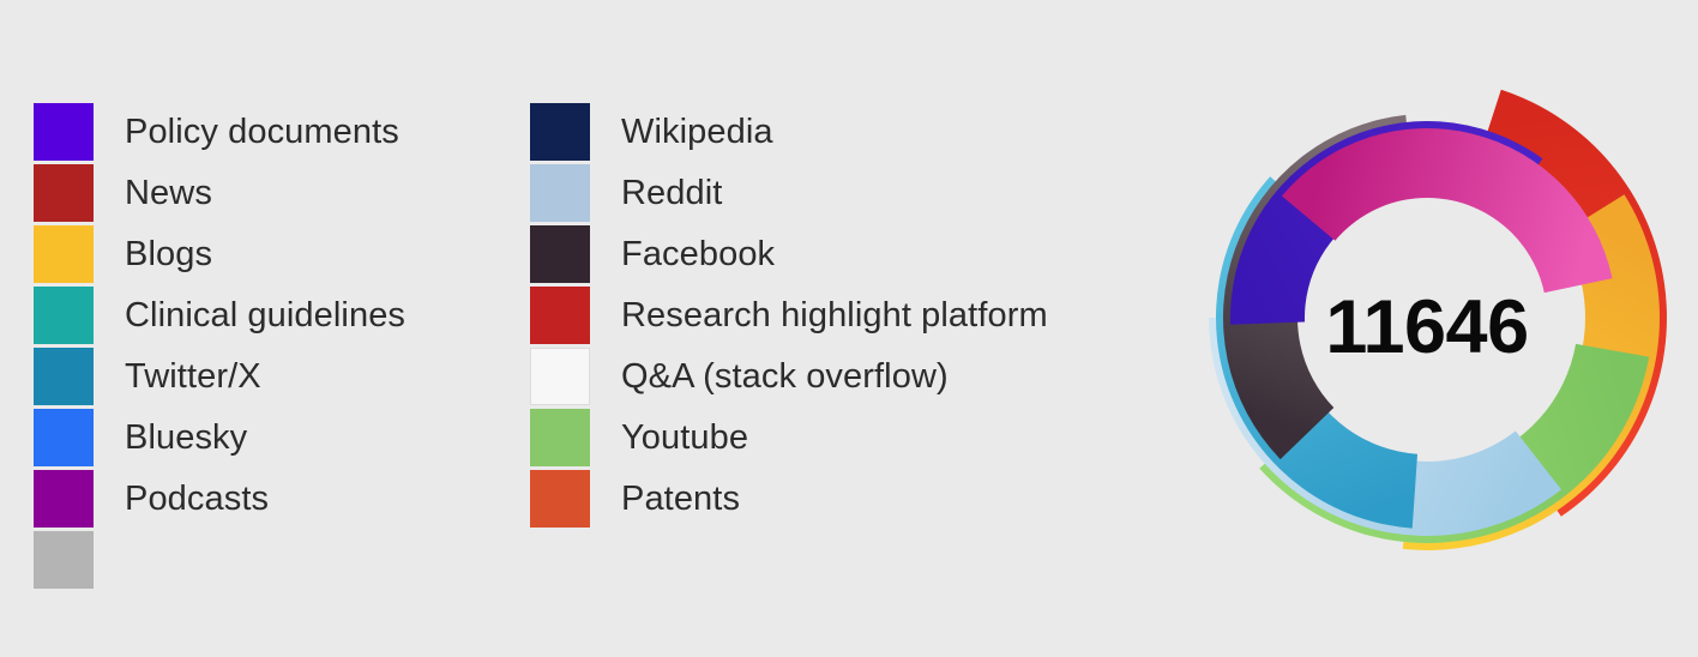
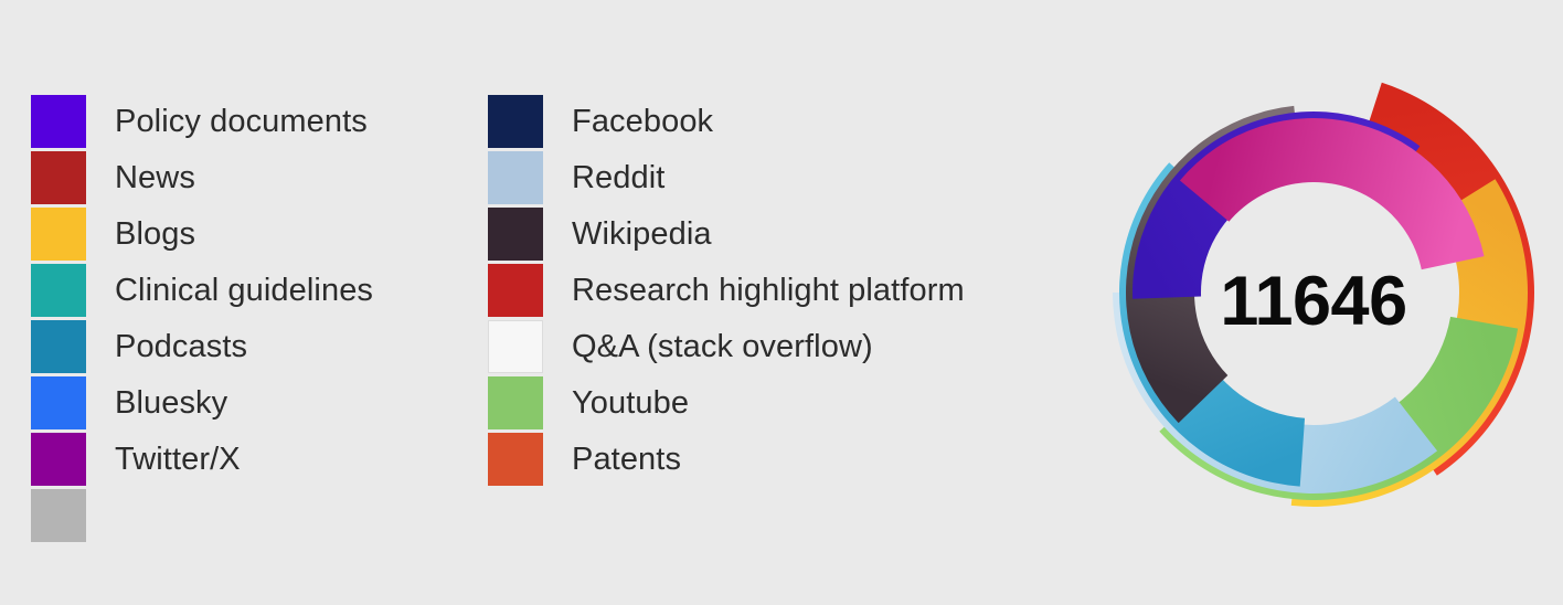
  Policy documents
  News
  Blogs
  Clinical guidelines
- Twitter/X
+ Podcasts
  Bluesky
- Podcasts
+ Twitter/X
- Wikipedia
+ Facebook
  Reddit
- Facebook
+ Wikipedia
  Research highlight platform
  Q&A (stack overflow)
  Youtube
  Patents
  11646
